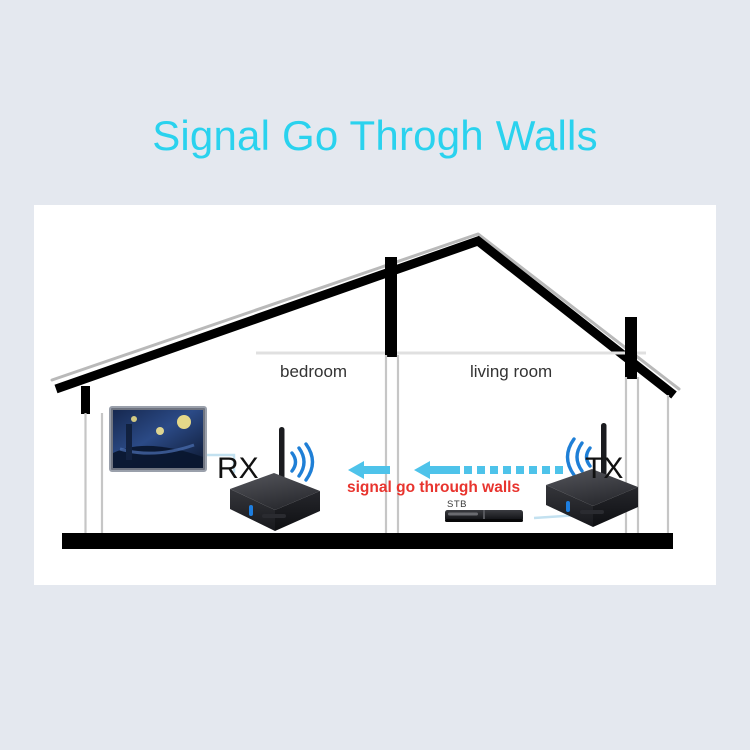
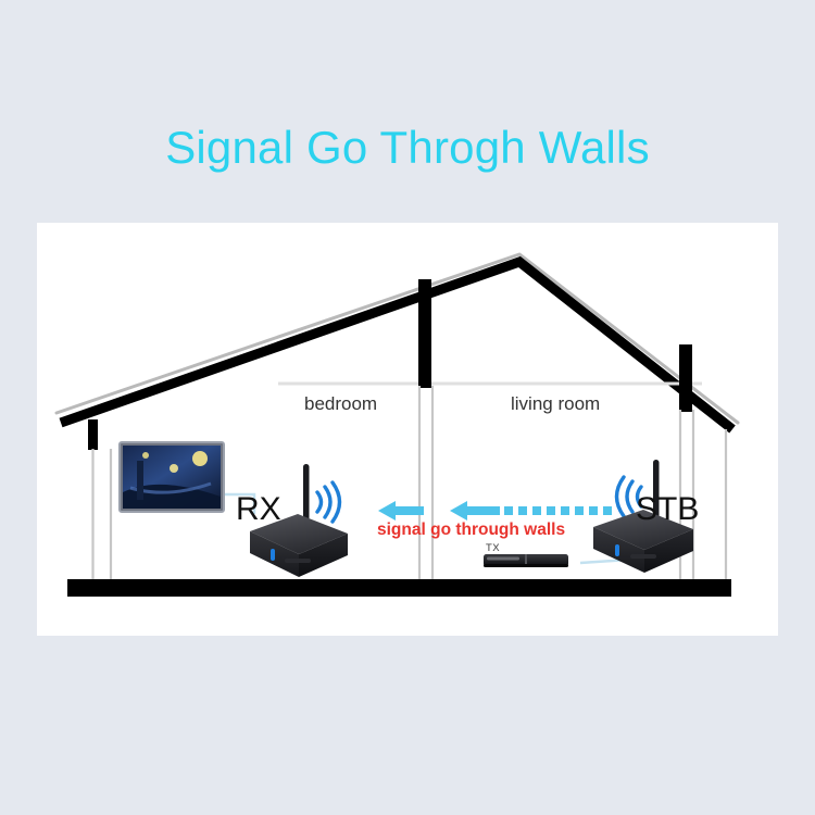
  Signal Go Throgh Walls
  bedroom
  living room
  RX
- TX
+ STB
  signal go through walls
- STB
+ TX
